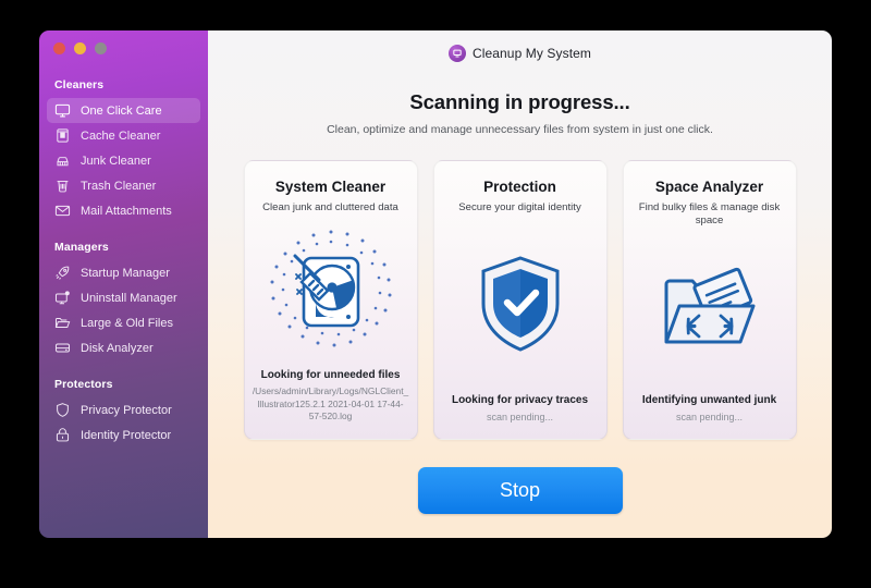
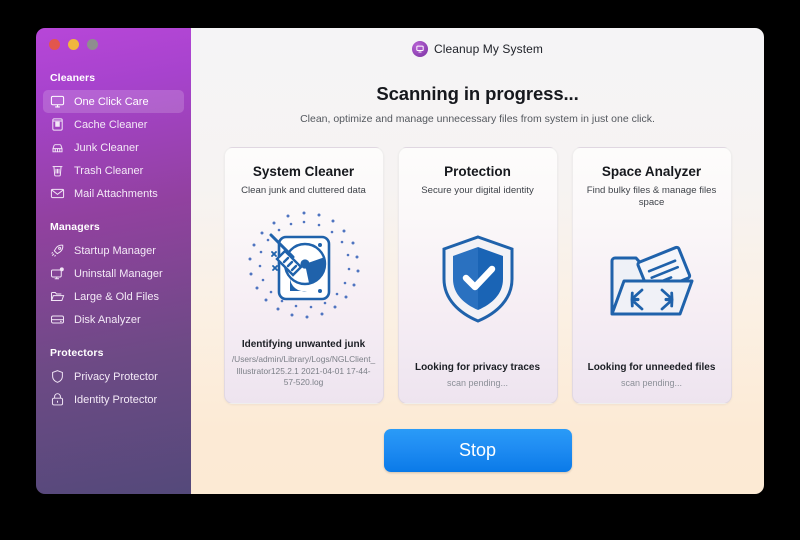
  Cleaners
  One Click Care
  Cache Cleaner
  Junk Cleaner
  Trash Cleaner
  Mail Attachments
  Managers
  Startup Manager
  Uninstall Manager
  Large & Old Files
  Disk Analyzer
  Protectors
  Privacy Protector
  Identity Protector
  Cleanup My System
  Scanning in progress...
  Clean, optimize and manage unnecessary files from system in just one click.
  System Cleaner
  Clean junk and cluttered data
- Looking for unneeded files
+ Identifying unwanted junk
  /Users/admin/Library/Logs/NGLClient_Illustrator125.2.1 2021-04-01 17-44-57-520.log
  Protection
  Secure your digital identity
  Looking for privacy traces
  scan pending...
  Space Analyzer
- Find bulky files & manage disk space
+ Find bulky files & manage files space
- Identifying unwanted junk
+ Looking for unneeded files
  scan pending...
  Stop
